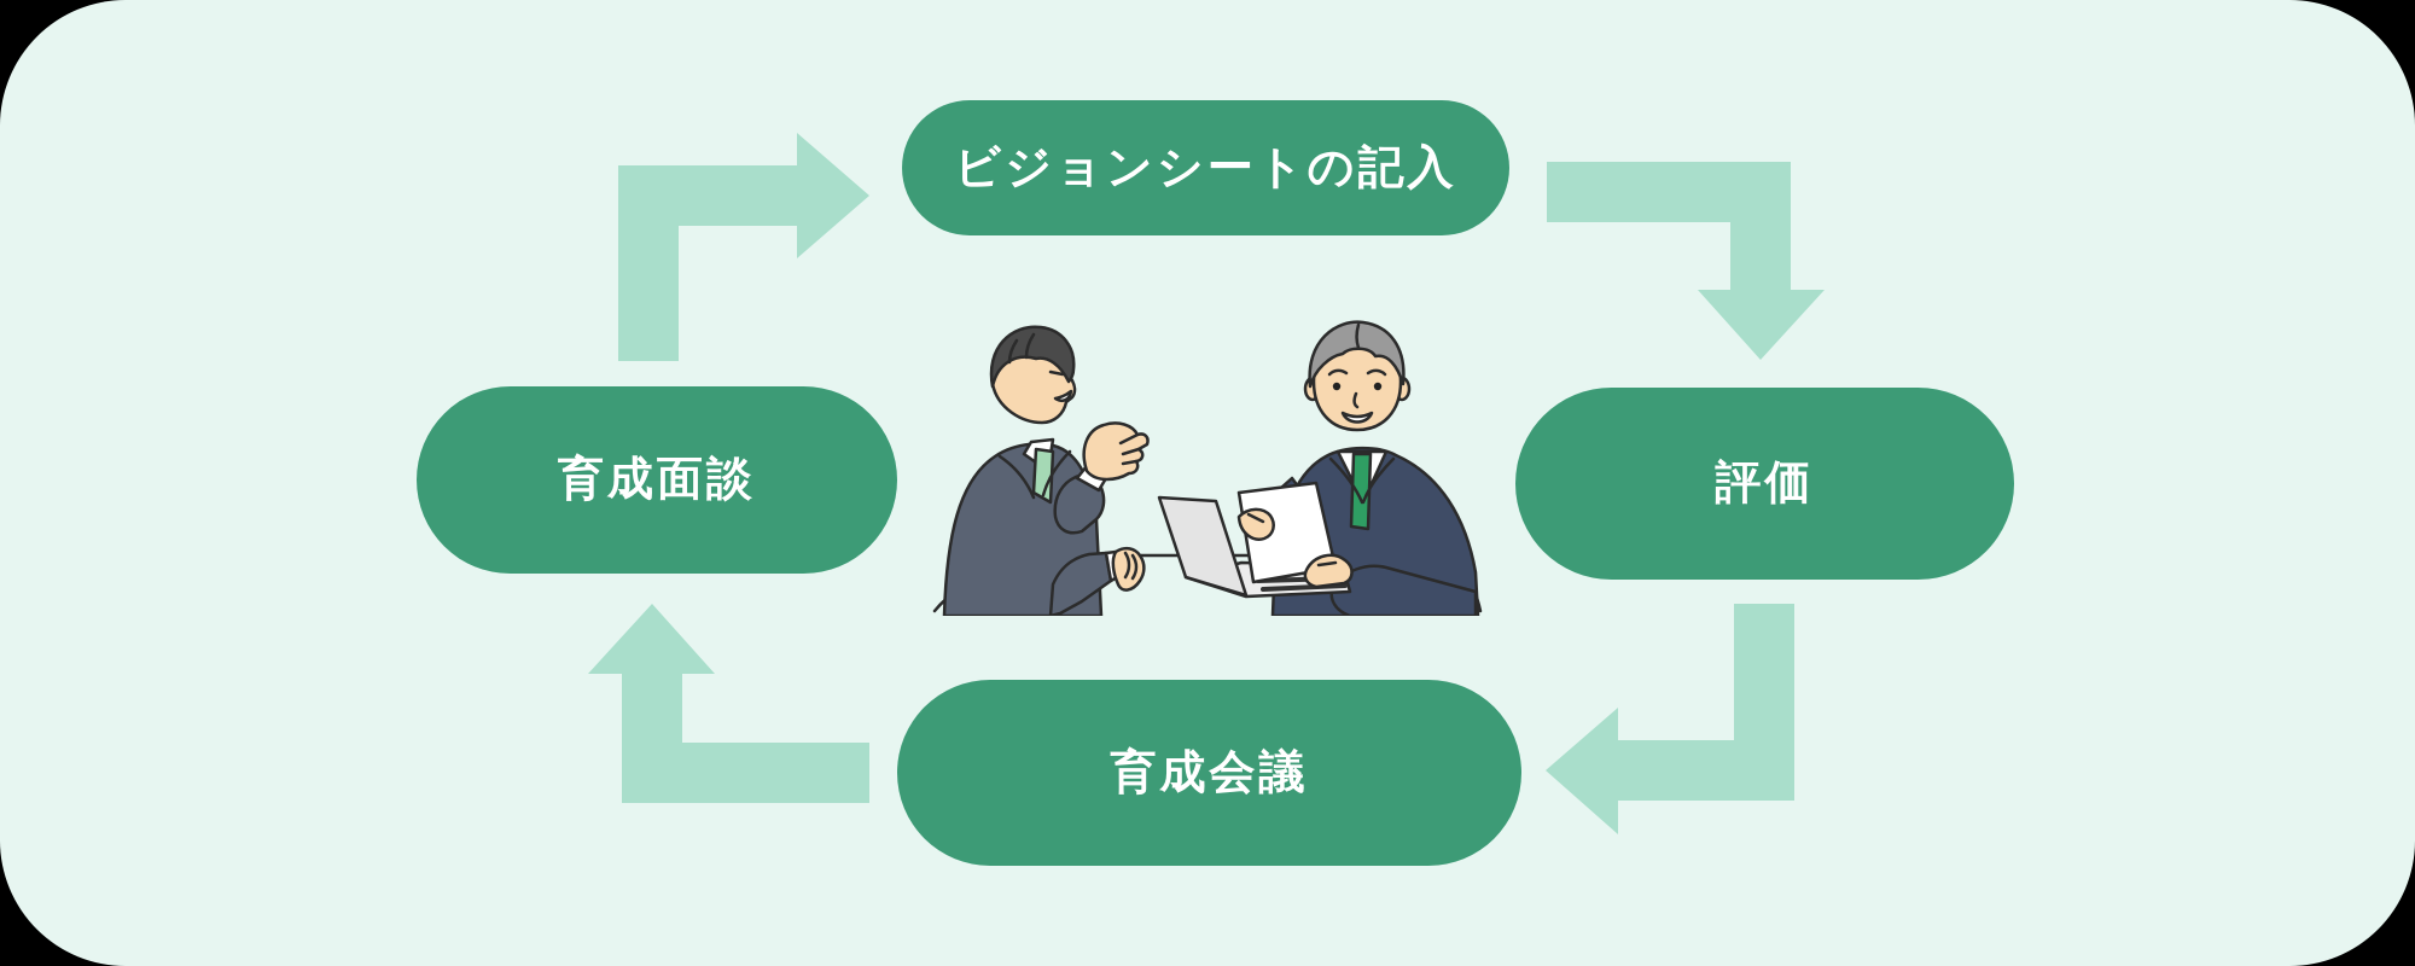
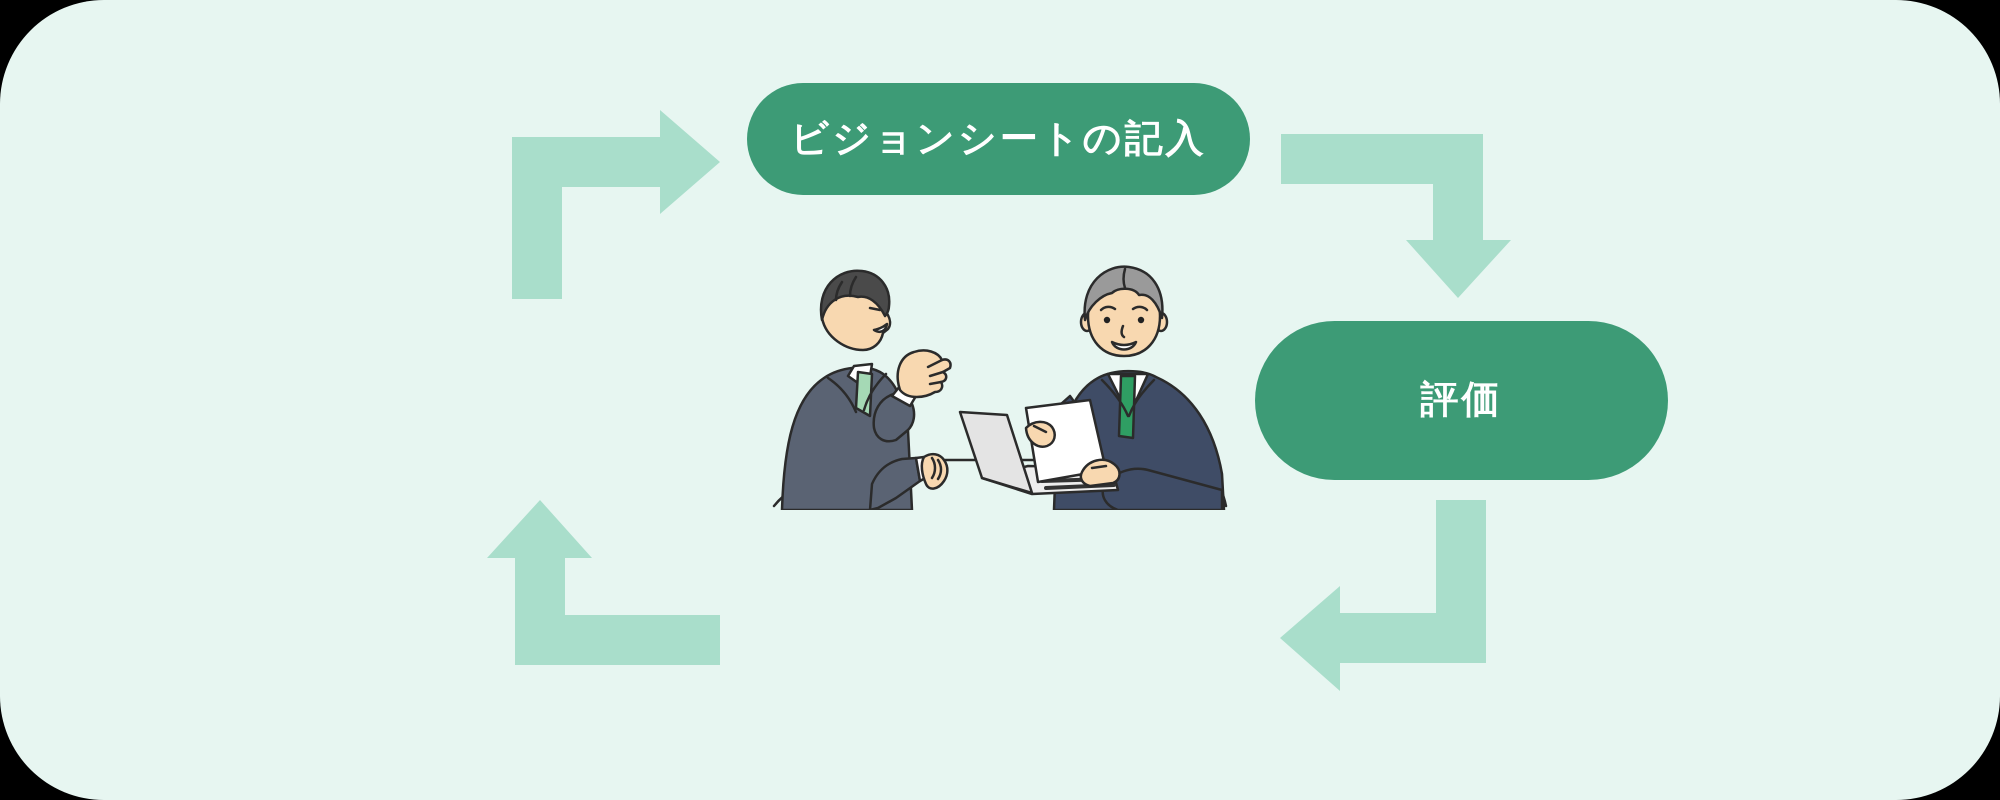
  ビジョンシートの記入
  評価
- 育成会議
- 育成面談
